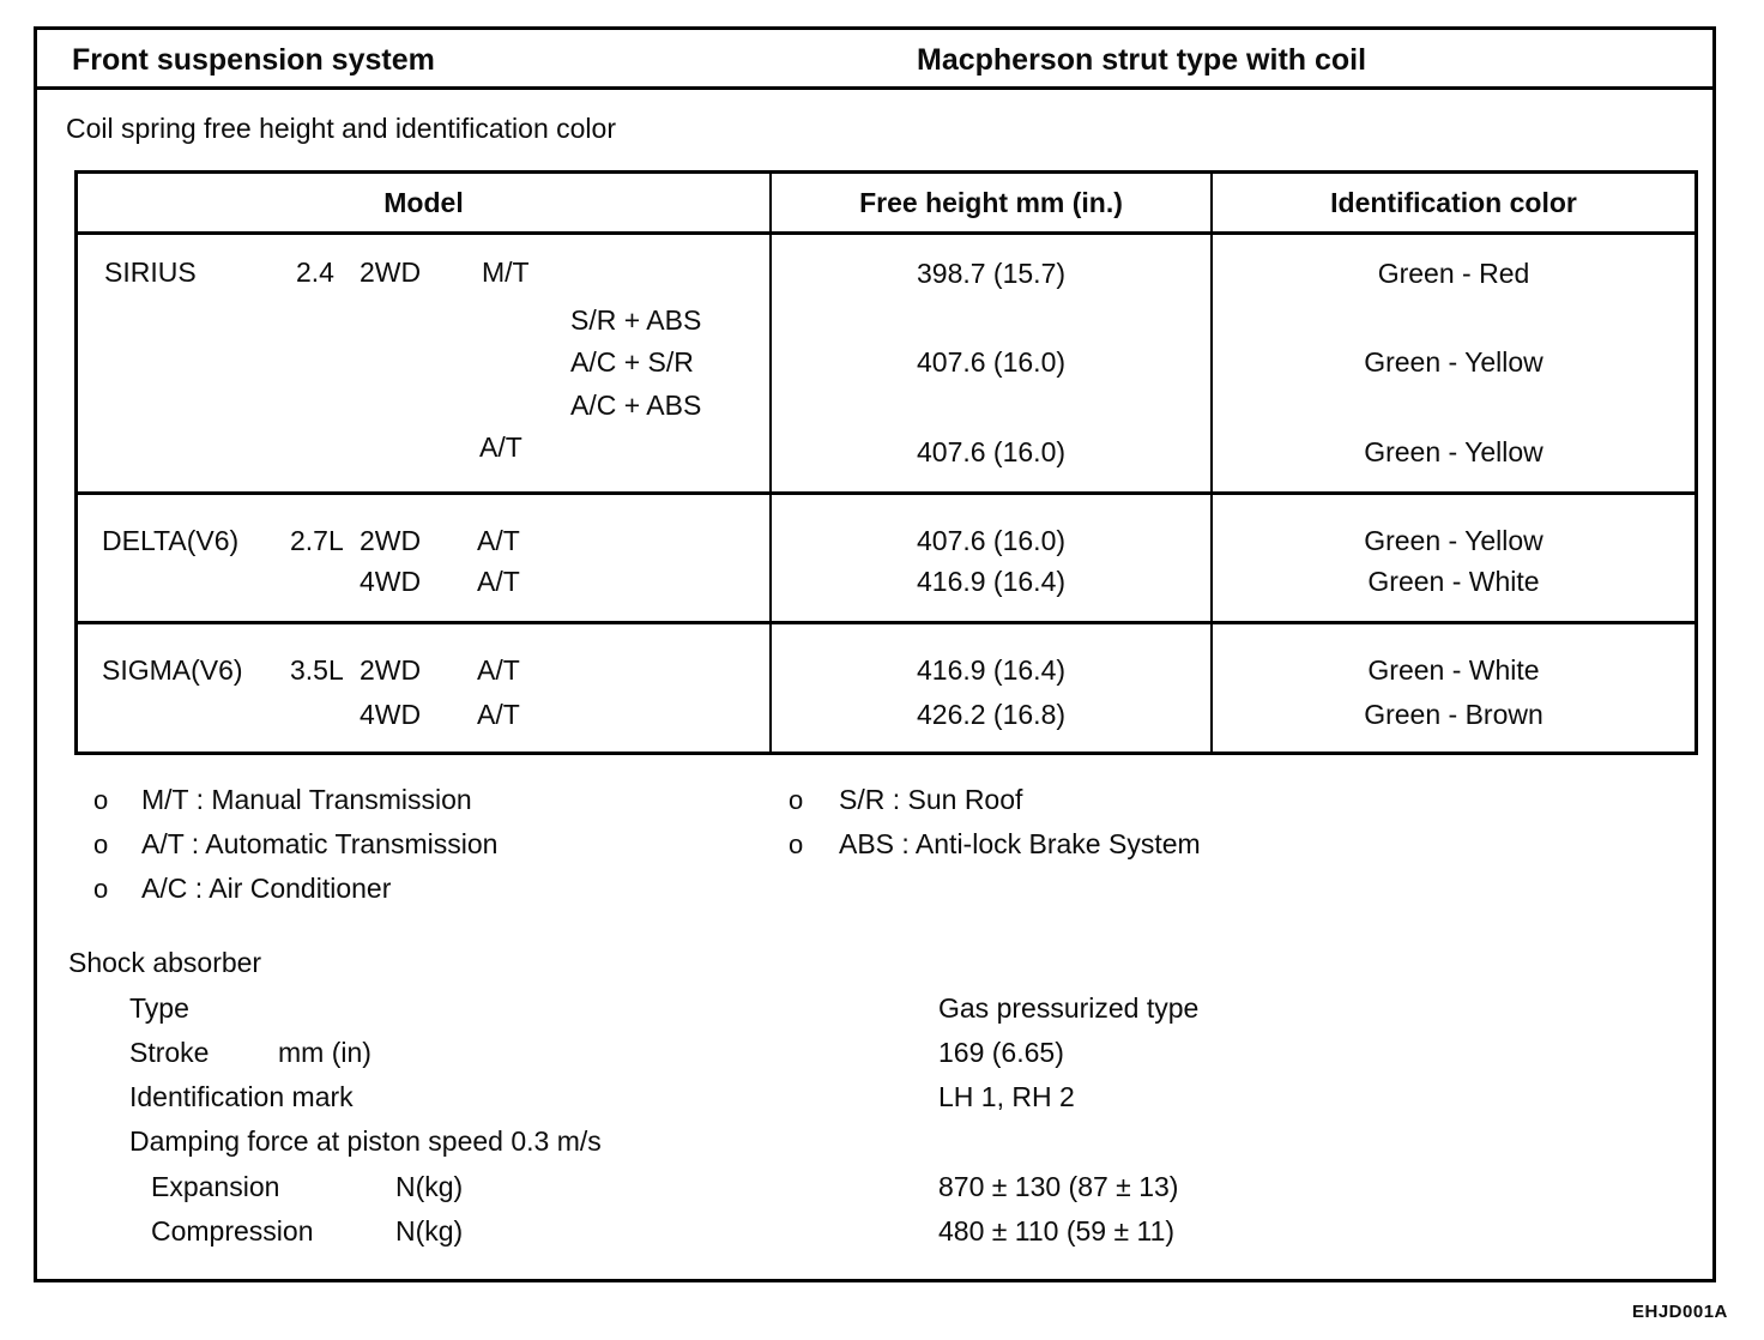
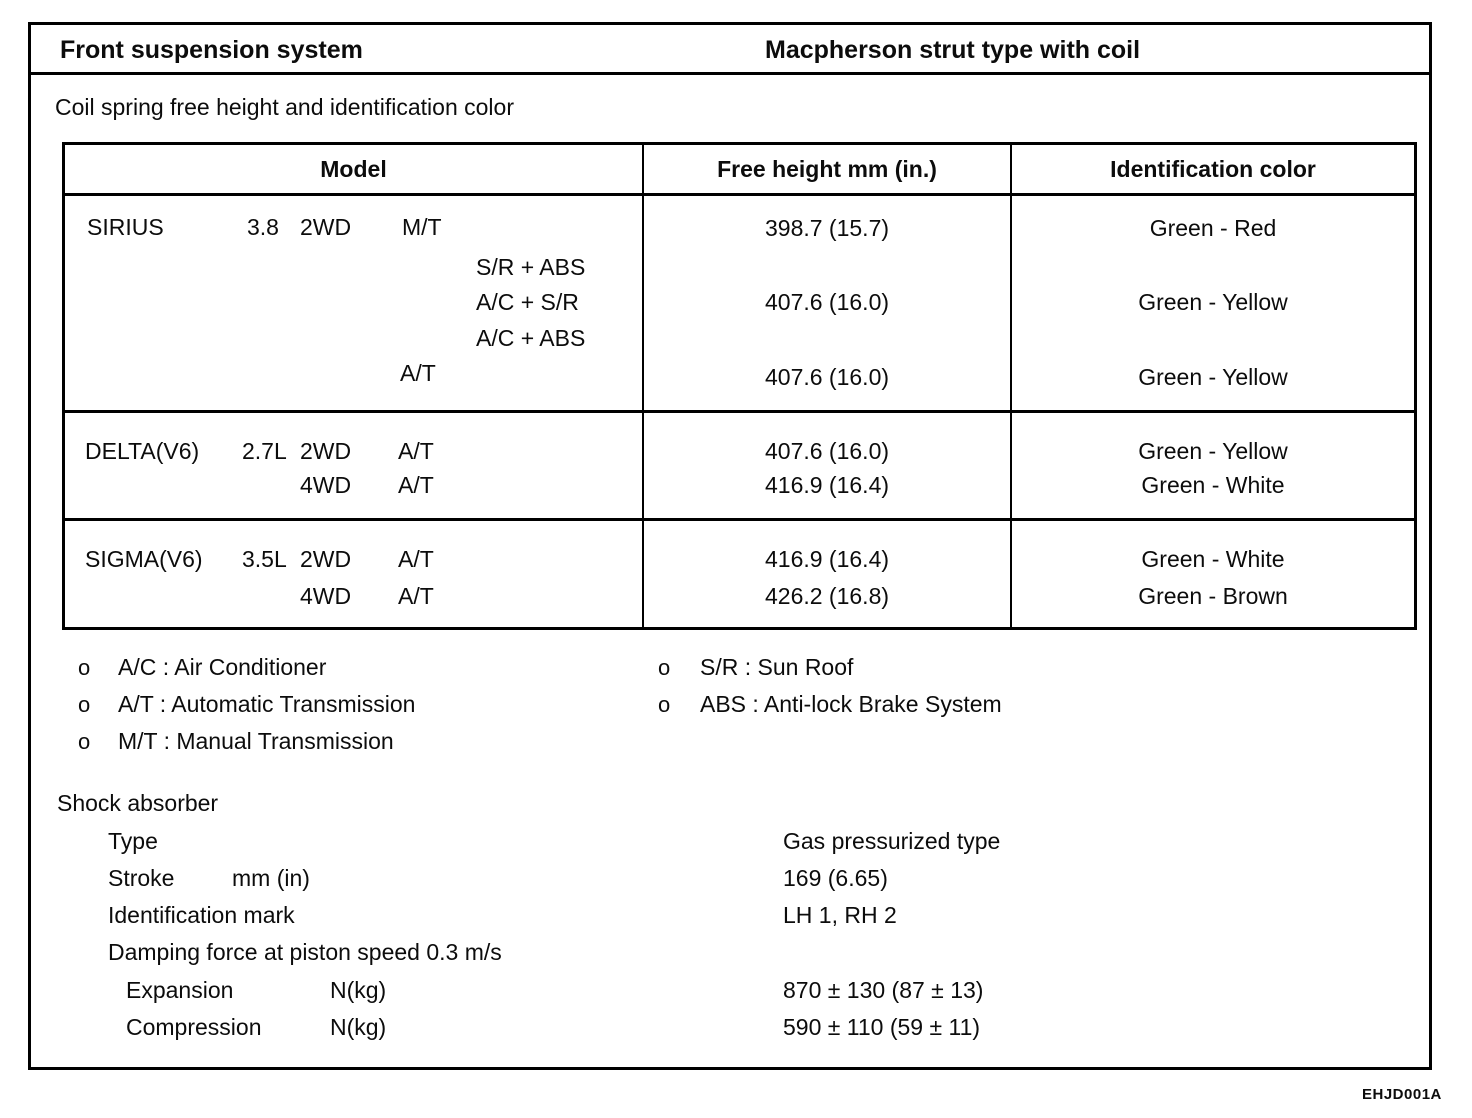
  Front suspension system
  Macpherson strut type with coil
  Coil spring free height and identification color
  Model
  Free height mm (in.)
  Identification color
  SIRIUS
- 2.4
+ 3.8
  2WD
  M/T
  S/R + ABS
  A/C + S/R
  A/C + ABS
  A/T
  398.7 (15.7)
  407.6 (16.0)
  407.6 (16.0)
  Green - Red
  Green - Yellow
  Green - Yellow
  DELTA(V6)
  2.7L
  2WD
  A/T
  4WD
  A/T
  407.6 (16.0)
  416.9 (16.4)
  Green - Yellow
  Green - White
  SIGMA(V6)
  3.5L
  2WD
  A/T
  4WD
  A/T
  416.9 (16.4)
  426.2 (16.8)
  Green - White
  Green - Brown
  o
- M/T : Manual Transmission
+ A/C : Air Conditioner
  o
  A/T : Automatic Transmission
  o
- A/C : Air Conditioner
+ M/T : Manual Transmission
  o
  S/R : Sun Roof
  o
  ABS : Anti-lock Brake System
  Shock absorber
  Type
  Gas pressurized type
  Stroke
  mm (in)
  169 (6.65)
  Identification mark
  LH 1, RH 2
  Damping force at piston speed 0.3 m/s
  Expansion
  N(kg)
  870 ± 130 (87 ± 13)
  Compression
  N(kg)
- 480 ± 110 (59 ± 11)
+ 590 ± 110 (59 ± 11)
  EHJD001A
